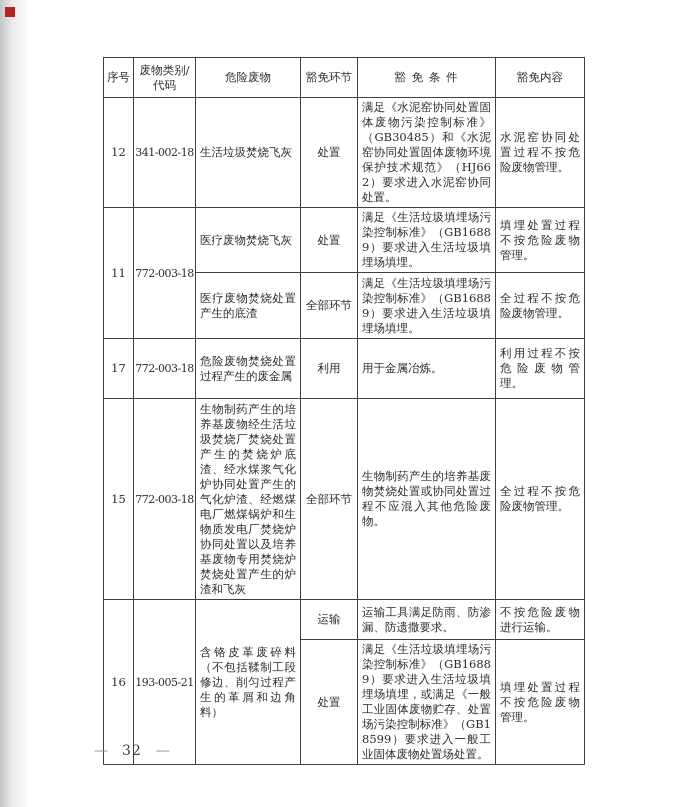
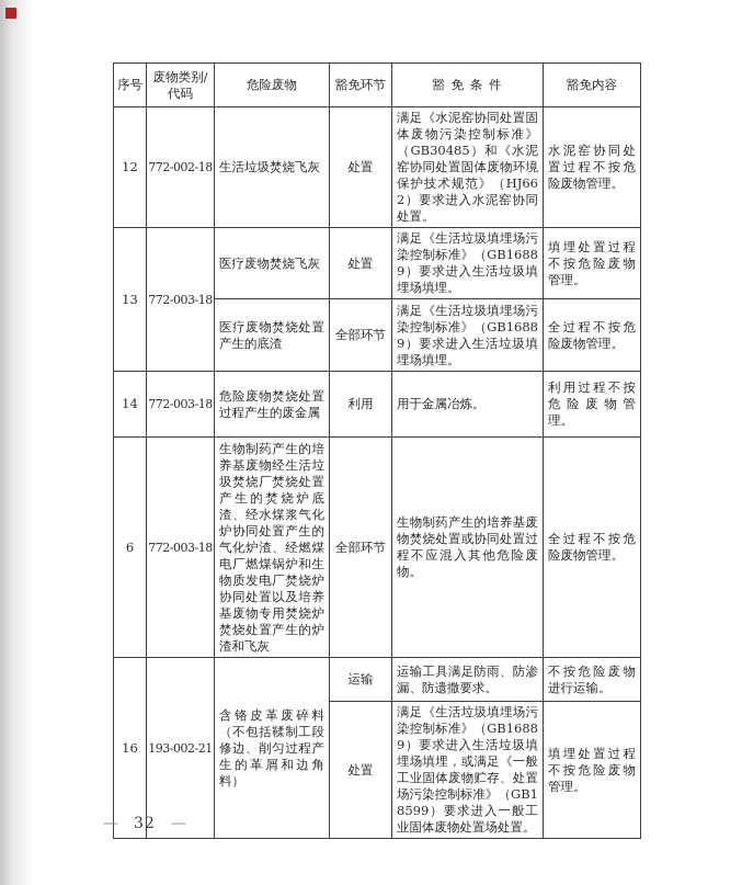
  序号	废物类别/代码	危险废物	豁免环节	豁 免 条 件	豁免内容
- 12	341-002-18	生活垃圾焚烧飞灰	处置	满足《水泥窑协同处置固体废物污染控制标准》（GB30485）和《水泥窑协同处置固体废物环境保护技术规范》（HJ662）要求进入水泥窑协同处置。	水泥窑协同处置过程不按危险废物管理。
+ 12	772-002-18	生活垃圾焚烧飞灰	处置	满足《水泥窑协同处置固体废物污染控制标准》（GB30485）和《水泥窑协同处置固体废物环境保护技术规范》（HJ662）要求进入水泥窑协同处置。	水泥窑协同处置过程不按危险废物管理。
- 11	772-003-18	医疗废物焚烧飞灰	处置	满足《生活垃圾填埋场污染控制标准》（GB16889）要求进入生活垃圾填埋场填埋。	填埋处置过程不按危险废物管理。
+ 13	772-003-18	医疗废物焚烧飞灰	处置	满足《生活垃圾填埋场污染控制标准》（GB16889）要求进入生活垃圾填埋场填埋。	填埋处置过程不按危险废物管理。
  医疗废物焚烧处置产生的底渣	全部环节	满足《生活垃圾填埋场污染控制标准》（GB16889）要求进入生活垃圾填埋场填埋。	全过程不按危险废物管理。
- 17	772-003-18	危险废物焚烧处置过程产生的废金属	利用	用于金属冶炼。	利用过程不按危险废物管理。
+ 14	772-003-18	危险废物焚烧处置过程产生的废金属	利用	用于金属冶炼。	利用过程不按危险废物管理。
- 15	772-003-18	生物制药产生的培养基废物经生活垃圾焚烧厂焚烧处置产生的焚烧炉底渣、经水煤浆气化炉协同处置产生的气化炉渣、经燃煤电厂燃煤锅炉和生物质发电厂焚烧炉协同处置以及培养基废物专用焚烧炉焚烧处置产生的炉渣和飞灰	全部环节	生物制药产生的培养基废物焚烧处置或协同处置过程不应混入其他危险废物。	全过程不按危险废物管理。
+ 6	772-003-18	生物制药产生的培养基废物经生活垃圾焚烧厂焚烧处置产生的焚烧炉底渣、经水煤浆气化炉协同处置产生的气化炉渣、经燃煤电厂燃煤锅炉和生物质发电厂焚烧炉协同处置以及培养基废物专用焚烧炉焚烧处置产生的炉渣和飞灰	全部环节	生物制药产生的培养基废物焚烧处置或协同处置过程不应混入其他危险废物。	全过程不按危险废物管理。
- 16	193-005-21	含铬皮革废碎料（不包括鞣制工段修边、削匀过程产生的革屑和边角料）	运输	运输工具满足防雨、防渗漏、防遗撒要求。	不按危险废物进行运输。
+ 16	193-002-21	含铬皮革废碎料（不包括鞣制工段修边、削匀过程产生的革屑和边角料）	运输	运输工具满足防雨、防渗漏、防遗撒要求。	不按危险废物进行运输。
  处置	满足《生活垃圾填埋场污染控制标准》（GB16889）要求进入生活垃圾填埋场填埋，或满足《一般工业固体废物贮存、处置场污染控制标准》（GB18599）要求进入一般工业固体废物处置场处置。	填埋处置过程不按危险废物管理。
  — 32 —
